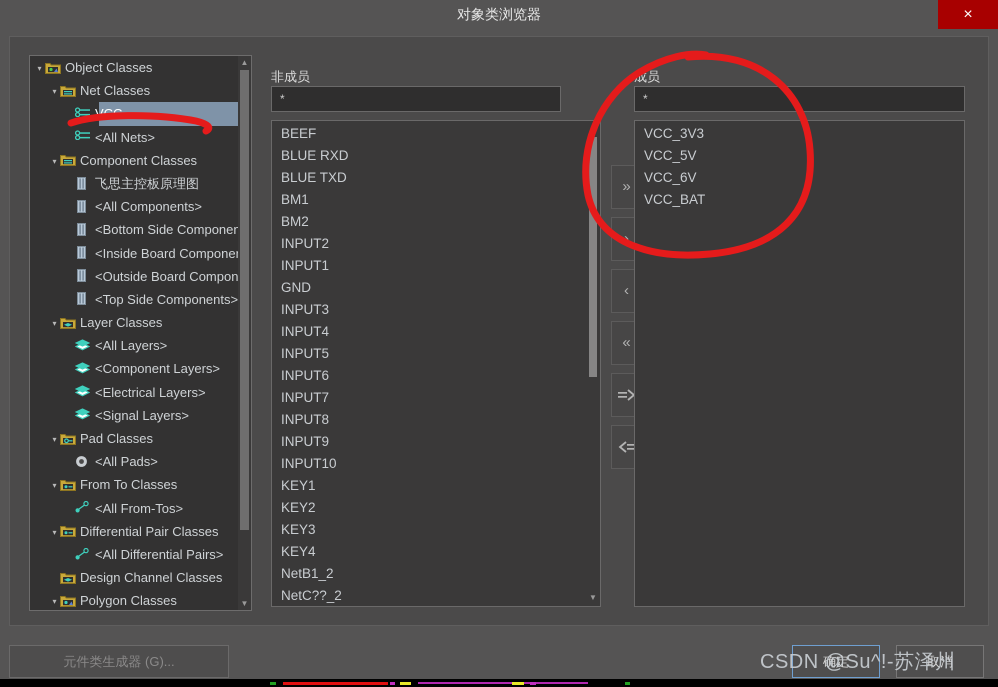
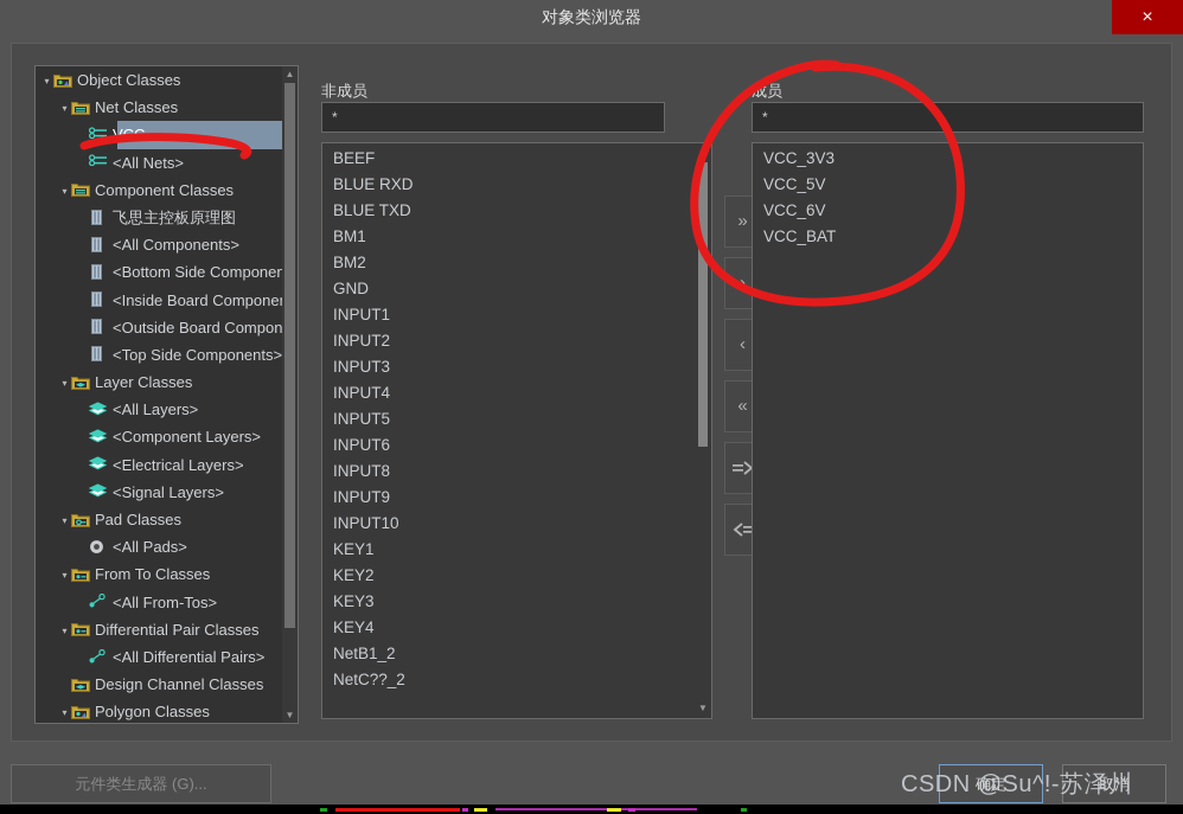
  对象类浏览器
  ×
  ▾ Object Classes
  ▾ Net Classes
  <All Nets>
  ▾ Component Classes
  飞思主控板原理图
  <All Components>
  <Bottom Side Componen
  <Inside Board Compone
  <Outside Board Compon
  <Top Side Components>
  ▾ Layer Classes
  <All Layers>
  <Component Layers>
  <Electrical Layers>
  <Signal Layers>
  ▾ Pad Classes
  <All Pads>
  ▾ From To Classes
  <All From-Tos>
  ▾ Differential Pair Classes
  <All Differential Pairs>
  Design Channel Classes
  ▾ Polygon Classes
  ▲
  ▼
  非成员
  *
  BEEF
  BLUE RXD
  BLUE TXD
  BM1
  BM2
- INPUT2
+ GND
  INPUT1
- GND
+ INPUT2
  INPUT3
  INPUT4
  INPUT5
  INPUT6
- INPUT7
  INPUT8
  INPUT9
  INPUT10
  KEY1
  KEY2
  KEY3
  KEY4
  NetB1_2
  NetC??_2
  ▼
  »
  ›
  ‹
  «
  成员
  *
  VCC_3V3
  VCC_5V
  VCC_6V
  VCC_BAT
  元件类生成器 (G)...
  确定
  取消
  CSDN @Su^!-苏泽州
